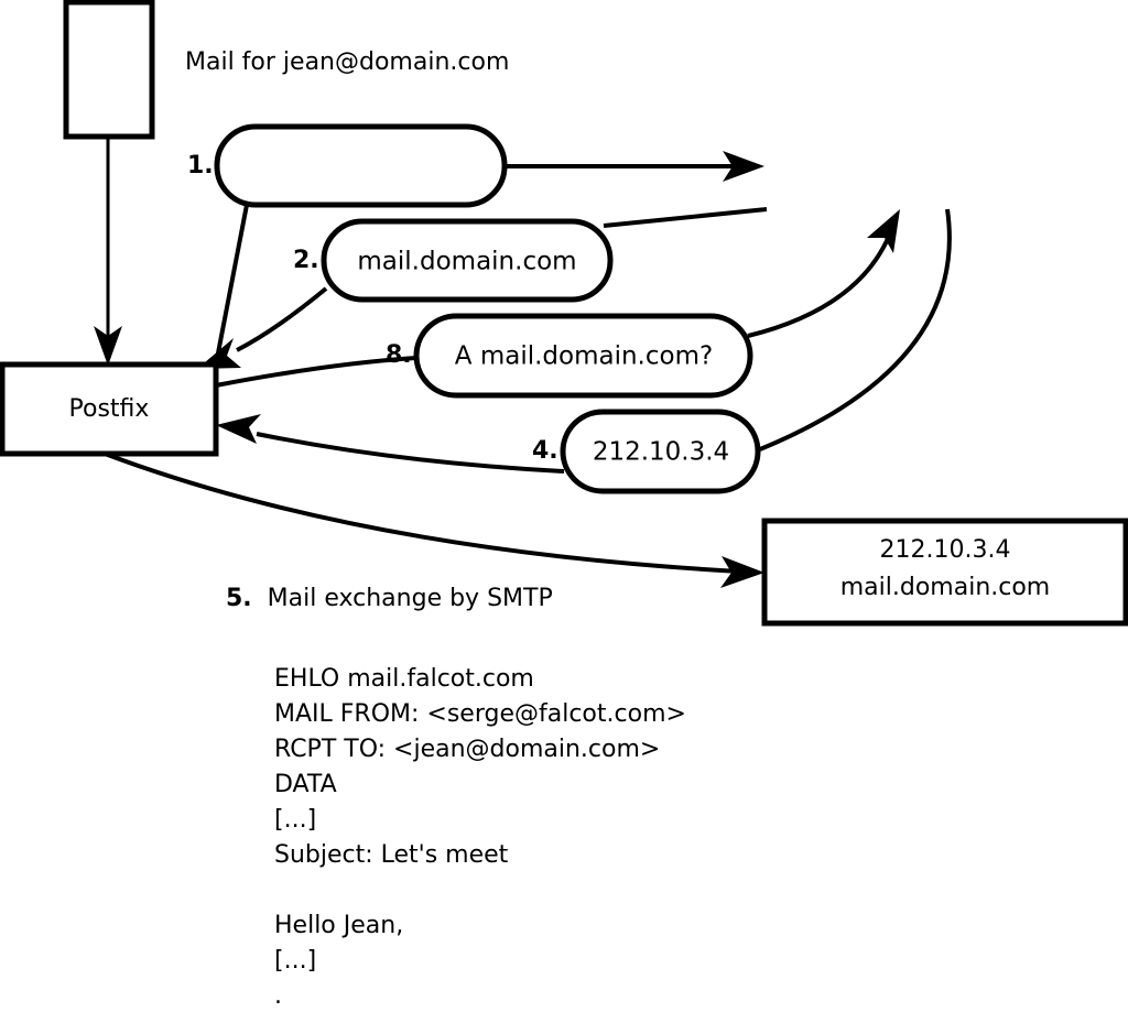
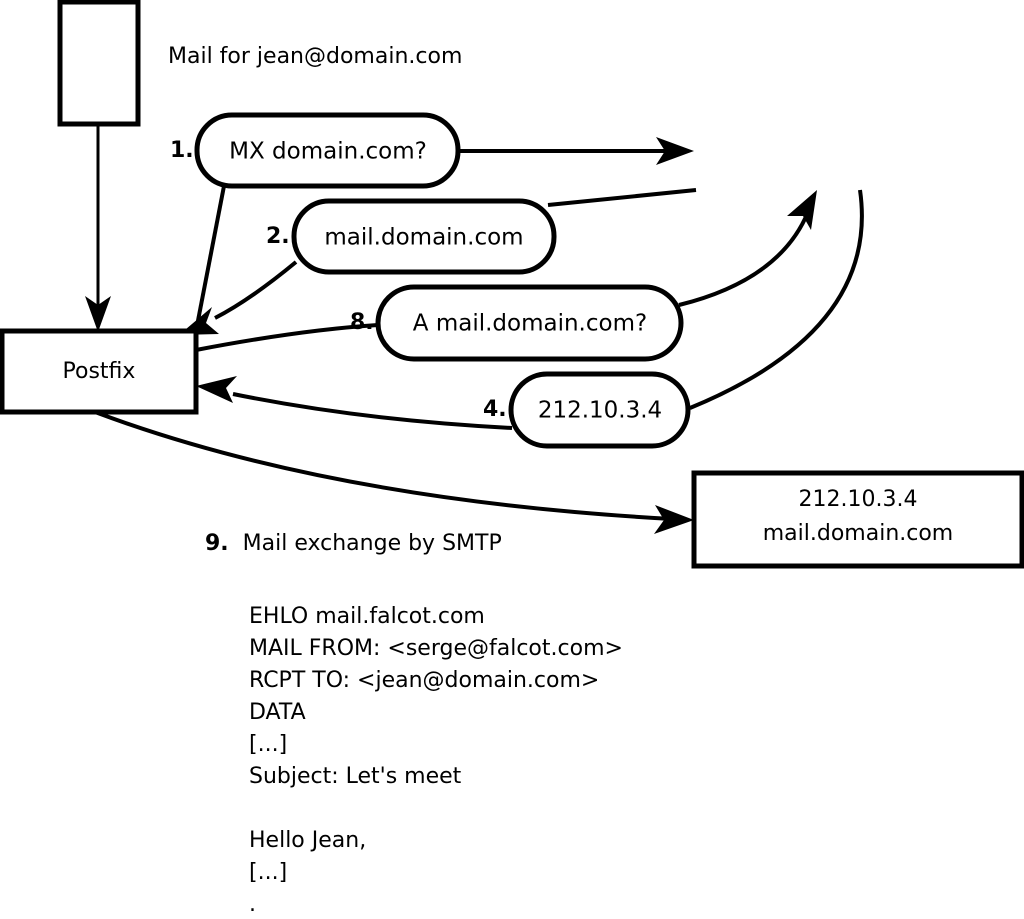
  Postfix
  212.10.3.4
  mail.domain.com
+ MX domain.com?
  mail.domain.com
  A mail.domain.com?
  212.10.3.4
  Mail for jean@domain.com
  1.
  2.
  8.
  4.
- 5.
+ 9.
  Mail exchange by SMTP
  EHLO mail.falcot.com
  MAIL FROM: <serge@falcot.com>
  RCPT TO: <jean@domain.com>
  DATA
  [...]
  Subject: Let's meet
  Hello Jean,
  [...]
  .
